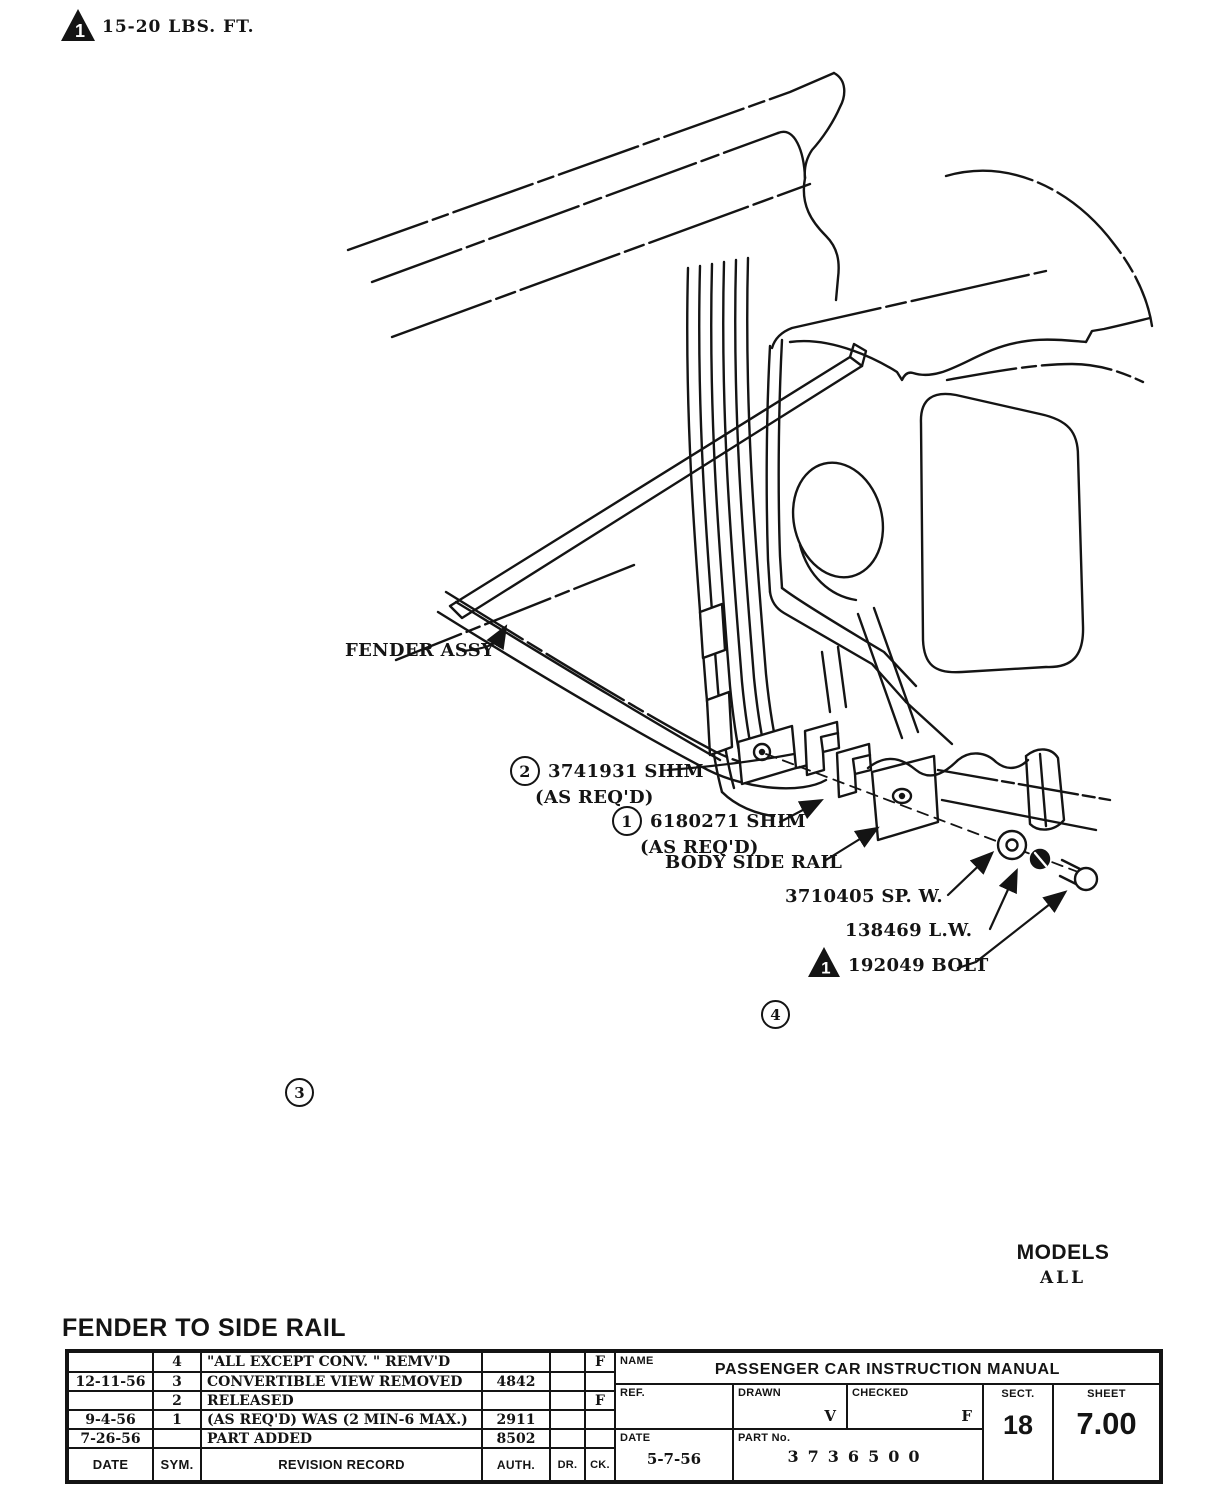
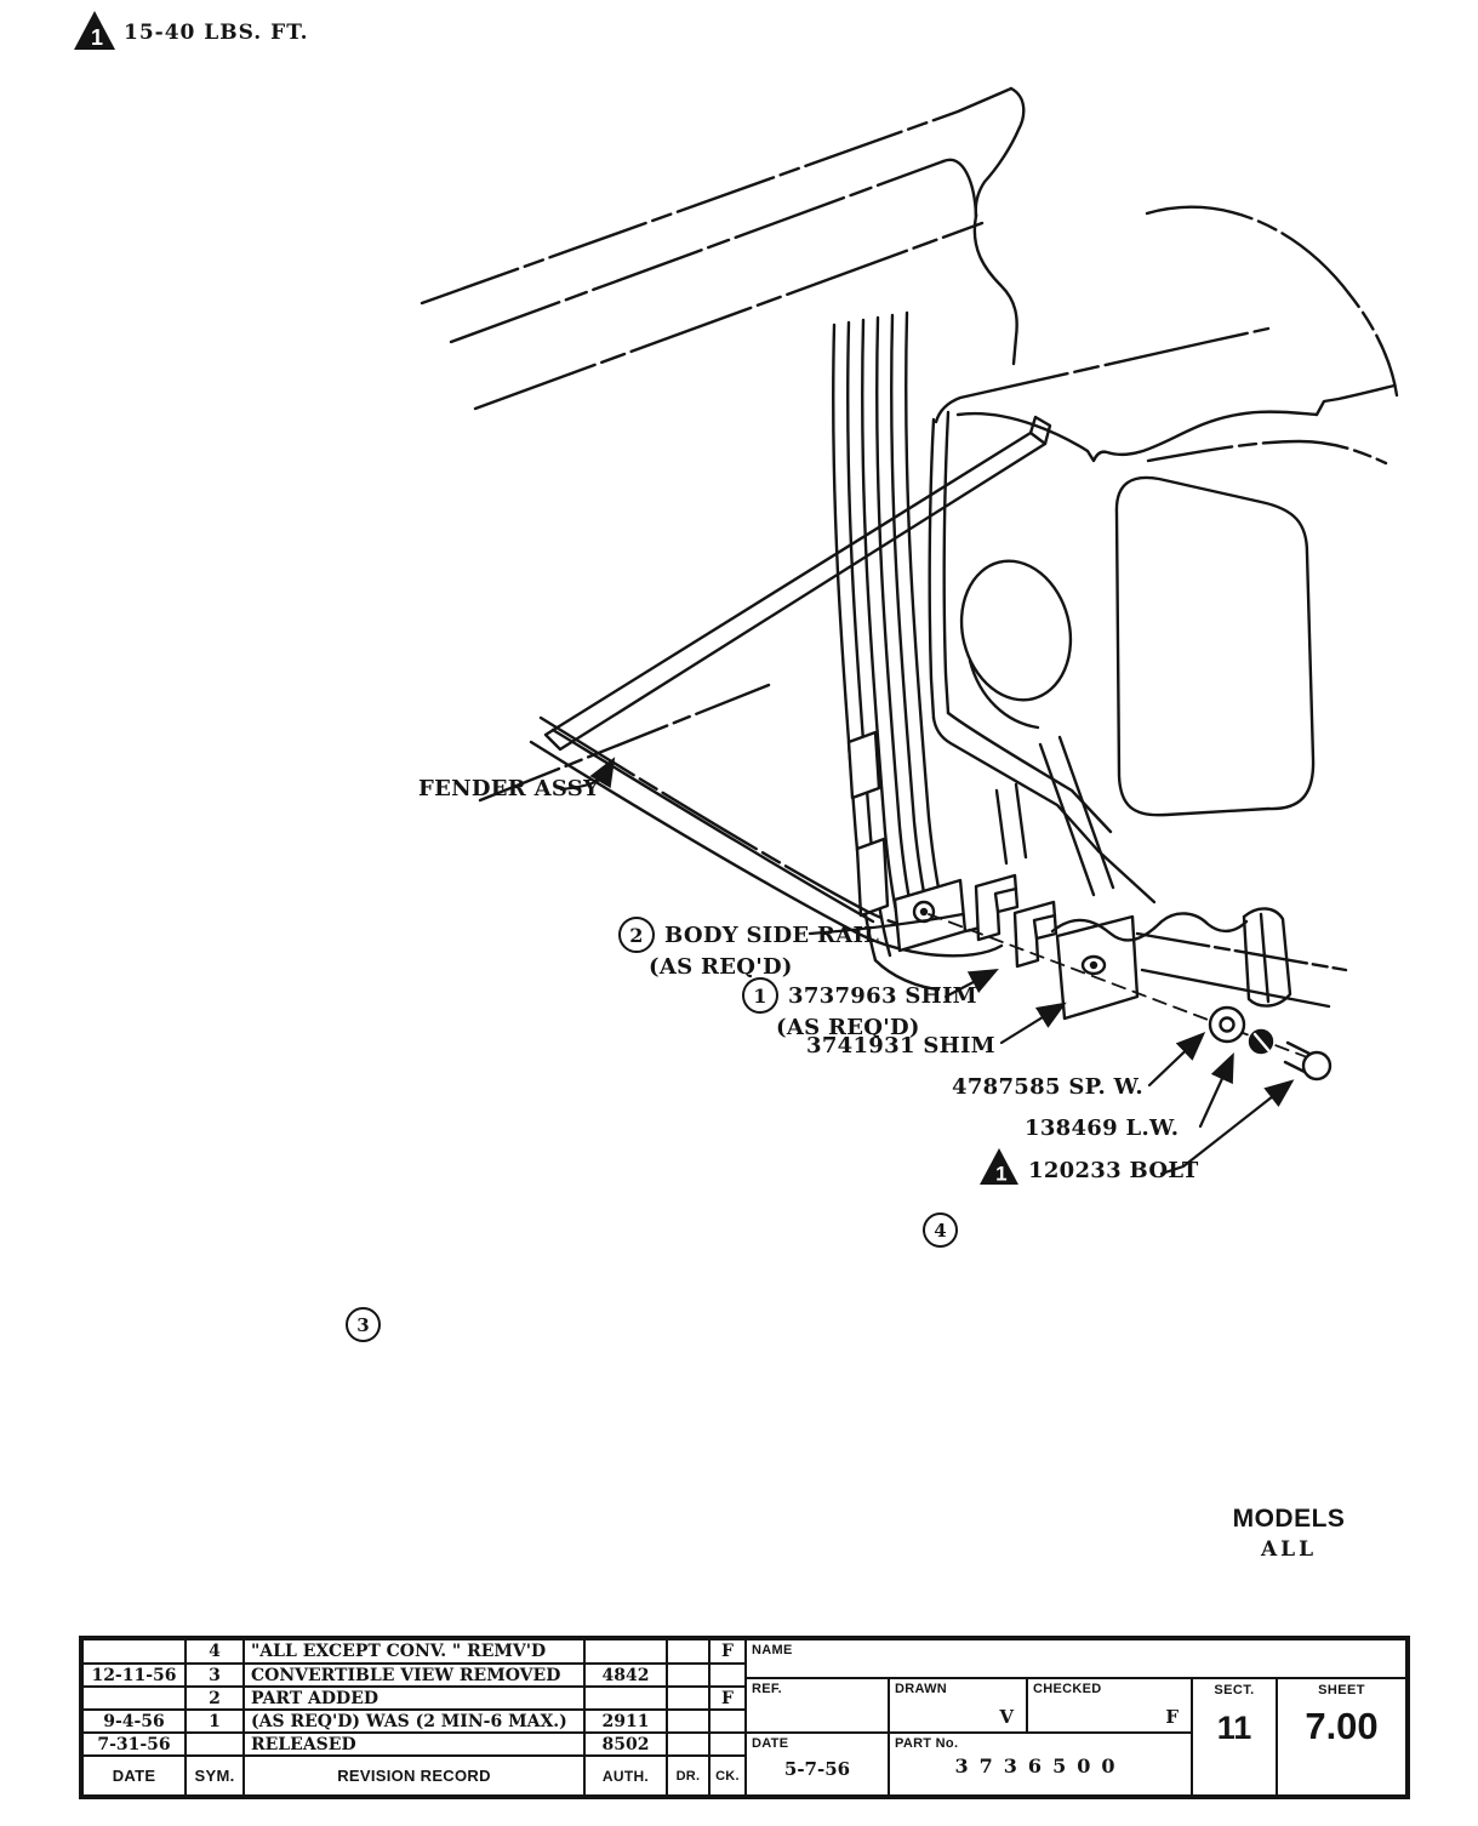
  1
- 15-20 LBS. FT.
+ 15-40 LBS. FT.
  FENDER ASSY
  2
- 3741931 SHIM
+ BODY SIDE RAIL
  (AS REQ'D)
  1
- 6180271 SHIM
+ 3737963 SHIM
  (AS REQ'D)
- BODY SIDE RAIL
+ 3741931 SHIM
- 3710405 SP. W.
+ 4787585 SP. W.
  138469 L.W.
  1
- 192049 BOLT
+ 120233 BOLT
  4
  3
  MODELS
  ALL
- FENDER TO SIDE RAIL
  4
  "ALL EXCEPT CONV. " REMV'D
  F
  12-11-56
  3
  CONVERTIBLE VIEW REMOVED
  4842
  2
- RELEASED
+ PART ADDED
  F
  9-4-56
  1
  (AS REQ'D) WAS (2 MIN-6 MAX.)
  2911
- 7-26-56
+ 7-31-56
- PART ADDED
+ RELEASED
  8502
  DATE
  SYM.
  REVISION RECORD
  AUTH.
  DR.
  CK.
  NAME
- PASSENGER CAR INSTRUCTION MANUAL
  REF.
  DRAWN
  V
  CHECKED
  F
  DATE
  5-7-56
  PART No.
  3736500
  SECT.
- 18
+ 11
  SHEET
  7.00
